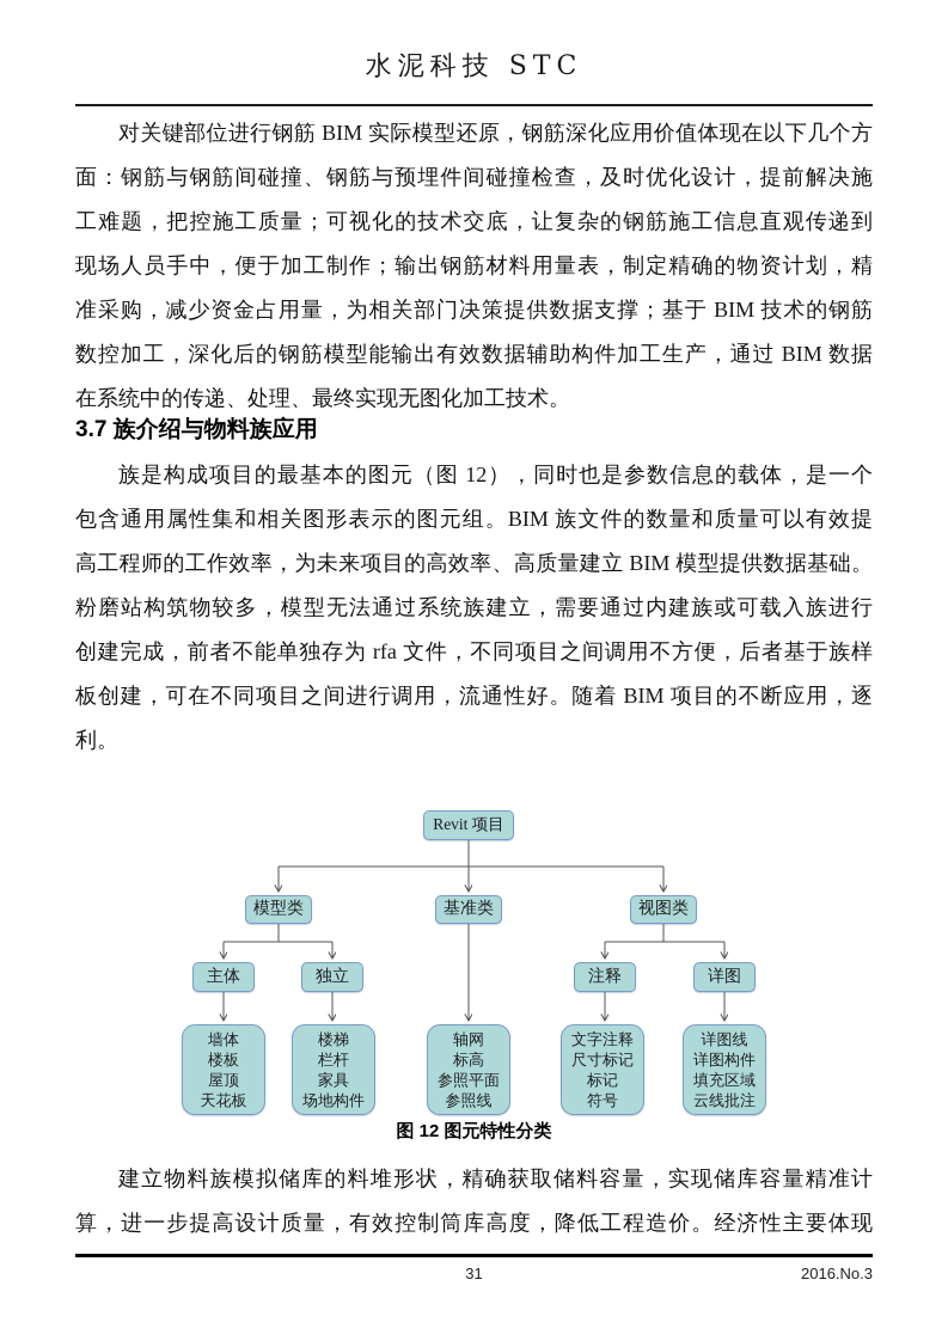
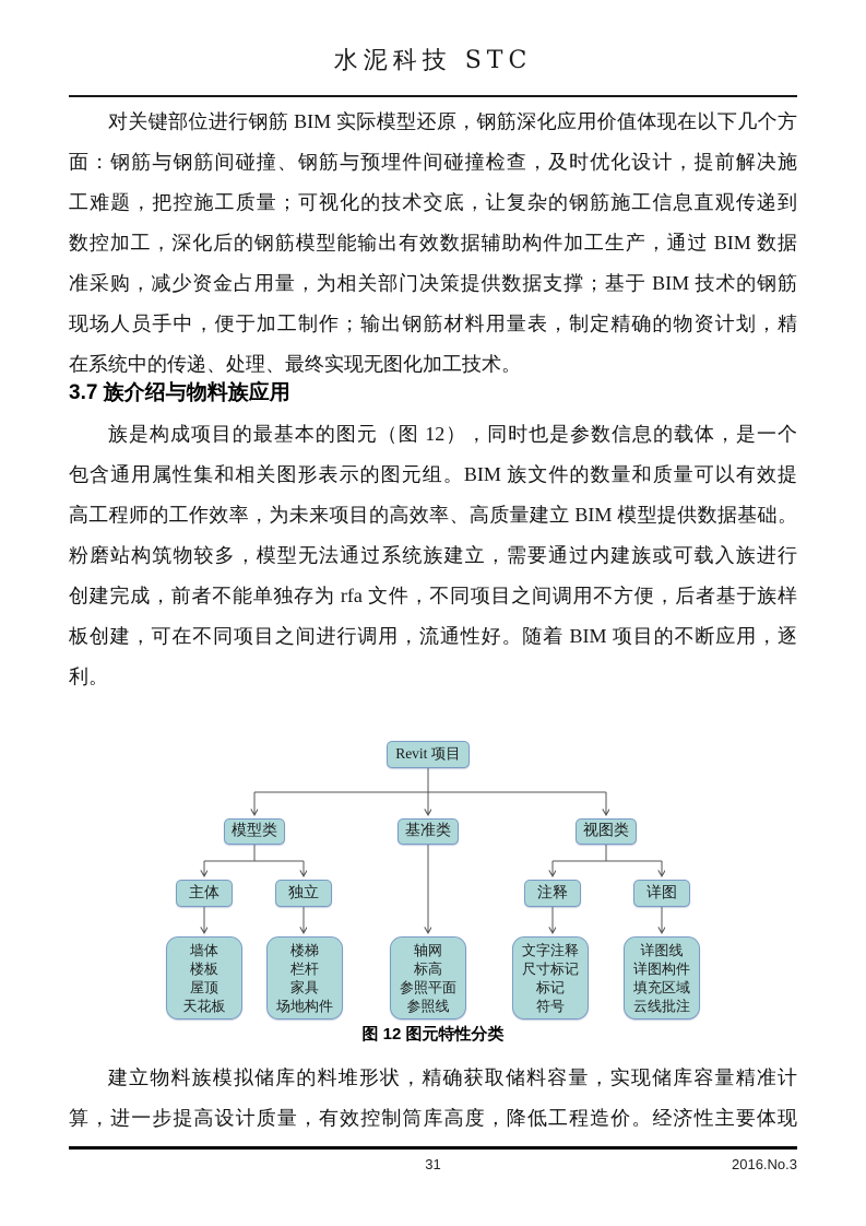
  水泥科技 STC
  对关键部位进行钢筋 BIM 实际模型还原，钢筋深化应用价值体现在以下几个方
  面：钢筋与钢筋间碰撞、钢筋与预埋件间碰撞检查，及时优化设计，提前解决施
  工难题，把控施工质量；可视化的技术交底，让复杂的钢筋施工信息直观传递到
- 现场人员手中，便于加工制作；输出钢筋材料用量表，制定精确的物资计划，精
+ 数控加工，深化后的钢筋模型能输出有效数据辅助构件加工生产，通过 BIM 数据
  准采购，减少资金占用量，为相关部门决策提供数据支撑；基于 BIM 技术的钢筋
- 数控加工，深化后的钢筋模型能输出有效数据辅助构件加工生产，通过 BIM 数据
+ 现场人员手中，便于加工制作；输出钢筋材料用量表，制定精确的物资计划，精
  在系统中的传递、处理、最终实现无图化加工技术。
  3.7 族介绍与物料族应用
  族是构成项目的最基本的图元（图 12），同时也是参数信息的载体，是一个
  包含通用属性集和相关图形表示的图元组。BIM 族文件的数量和质量可以有效提
  高工程师的工作效率，为未来项目的高效率、高质量建立 BIM 模型提供数据基础。
  粉磨站构筑物较多，模型无法通过系统族建立，需要通过内建族或可载入族进行
  创建完成，前者不能单独存为 rfa 文件，不同项目之间调用不方便，后者基于族样
  板创建，可在不同项目之间进行调用，流通性好。随着 BIM 项目的不断应用，逐
  利。
  Revit 项目
  模型类
  基准类
  视图类
  主体
  独立
  注释
  详图
  墙体
  楼板
  屋顶
  天花板
  楼梯
  栏杆
  家具
  场地构件
  轴网
  标高
  参照平面
  参照线
  文字注释
  尺寸标记
  标记
  符号
  详图线
  详图构件
  填充区域
  云线批注
  图 12 图元特性分类
  建立物料族模拟储库的料堆形状，精确获取储料容量，实现储库容量精准计
  算，进一步提高设计质量，有效控制筒库高度，降低工程造价。经济性主要体现
  31
  2016.No.3
